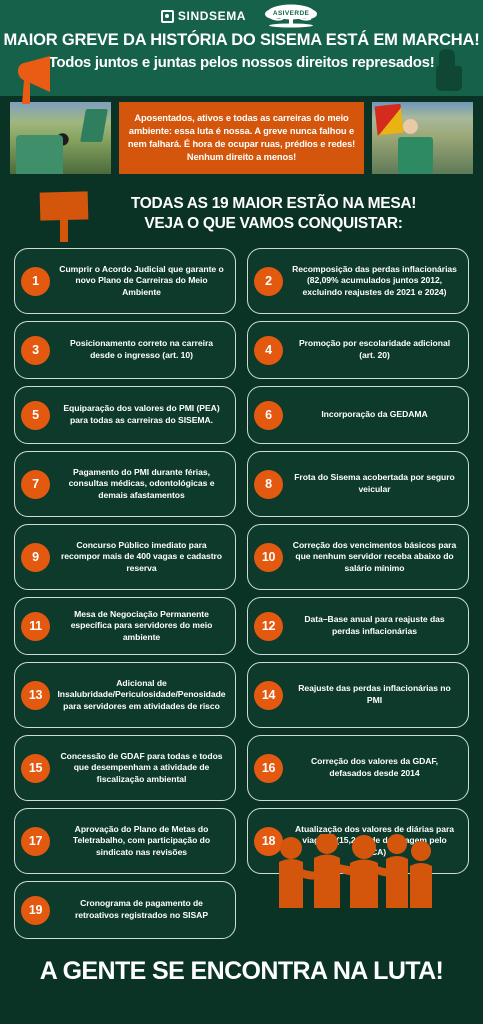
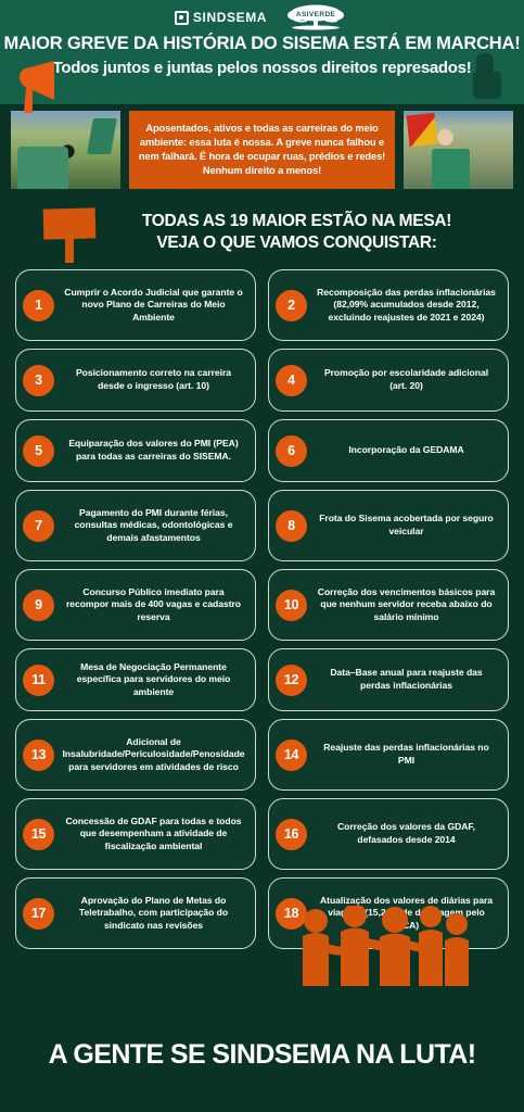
  SINDSEMA
  MAIOR GREVE DA HISTÓRIA DO SISEMA ESTÁ EM MARCHA!
  Todos juntos e juntas pelos nossos direitos represados!
  Aposentados, ativos e todas as carreiras do meio ambiente: essa luta é nossa. A greve nunca falhou e nem falhará. É hora de ocupar ruas, prédios e redes! Nenhum direito a menos!
  TODAS AS 19 MAIOR ESTÃO NA MESA!
  VEJA O QUE VAMOS CONQUISTAR:
  1
  Cumprir o Acordo Judicial que garante o novo Plano de Carreiras do Meio Ambiente
  2
- Recomposição das perdas inflacionárias (82,09% acumulados juntos 2012, excluindo reajustes de 2021 e 2024)
+ Recomposição das perdas inflacionárias (82,09% acumulados desde 2012, excluindo reajustes de 2021 e 2024)
  3
  Posicionamento correto na carreira desde o ingresso (art. 10)
  4
  Promoção por escolaridade adicional (art. 20)
  5
  Equiparação dos valores do PMI (PEA) para todas as carreiras do SISEMA.
  6
  Incorporação da GEDAMA
  7
  Pagamento do PMI durante férias, consultas médicas, odontológicas e demais afastamentos
  8
  Frota do Sisema acobertada por seguro veicular
  9
  Concurso Público imediato para recompor mais de 400 vagas e cadastro reserva
  10
  Correção dos vencimentos básicos para que nenhum servidor receba abaixo do salário mínimo
  11
  Mesa de Negociação Permanente específica para servidores do meio ambiente
  12
  Data–Base anual para reajuste das perdas inflacionárias
  13
  Adicional de Insalubridade/Periculosidade/Penosidade para servidores em atividades de risco
  14
  Reajuste das perdas inflacionárias no PMI
  15
  Concessão de GDAF para todas e todos que desempenham a atividade de fiscalização ambiental
  16
  Correção dos valores da GDAF, defasados desde 2014
  17
  Aprovação do Plano de Metas do Teletrabalho, com participação do sindicato nas revisões
  18
  Atualização dos valores de diárias para via15,2e dagem pelo A)
- 19
- Cronograma de pagamento de retroativos registrados no SISAP
- A GENTE SE ENCONTRA NA LUTA!
+ A GENTE SE SINDSEMA NA LUTA!
